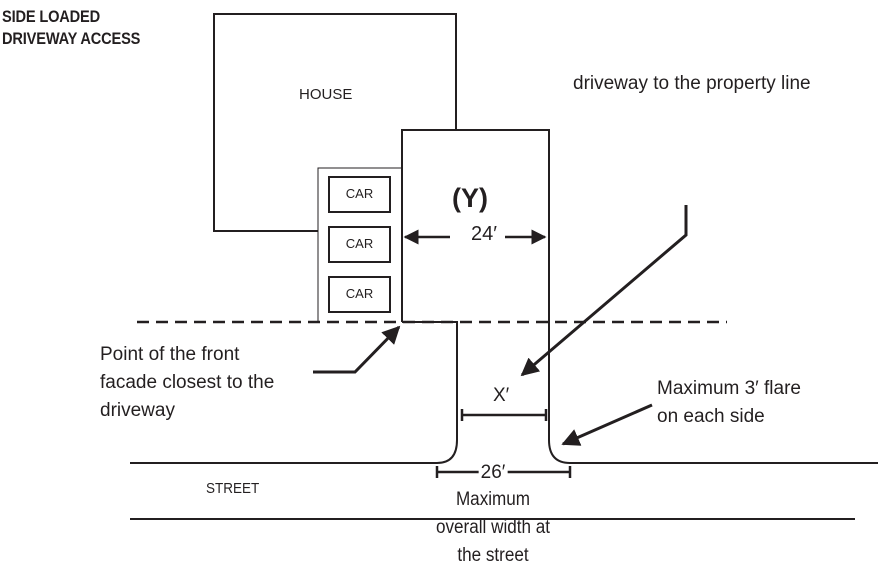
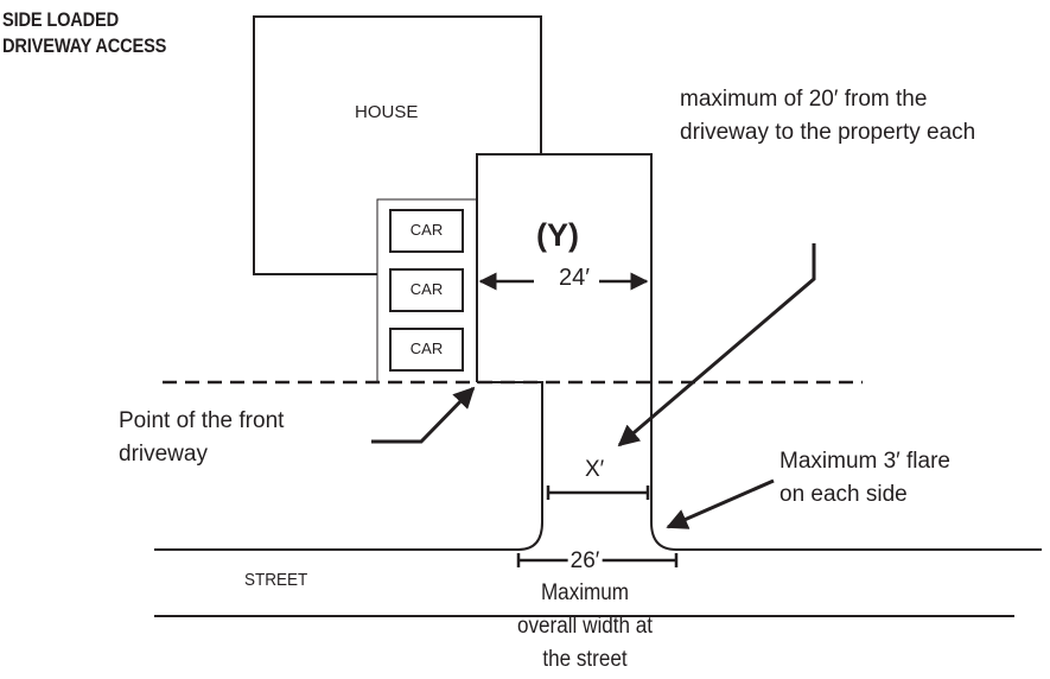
  SIDE LOADED
  DRIVEWAY ACCESS
  HOUSE
  CAR
  CAR
  CAR
  (Y)
  24′
+ maximum of 20′ from the
- driveway to the property line
+ driveway to the property each
  Point of the front
- facade closest to the
  driveway
  Maximum 3′ flare
  on each side
  X′
  26′
  STREET
  Maximum
  overall width at
  the street
